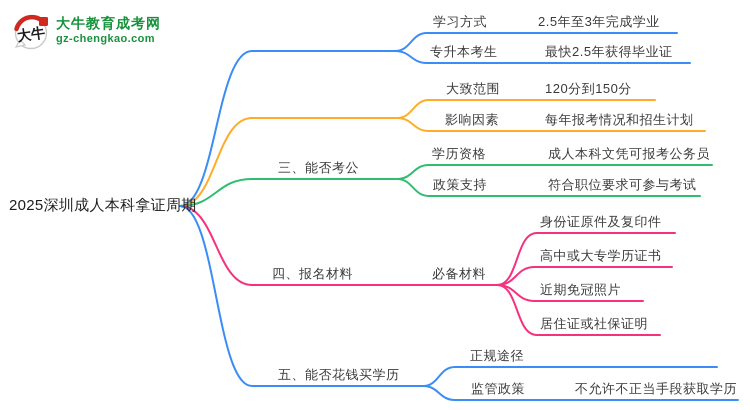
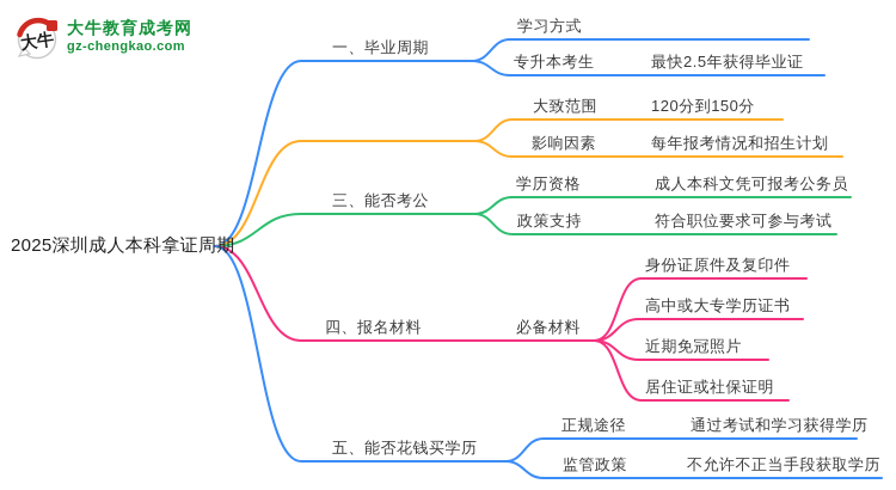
  大牛教育成考网
  gz-chengkao.com
  2025深圳成人本科拿证周期
+ 一、毕业周期
  三、能否考公
  四、报名材料
  五、能否花钱买学历
  学习方式
  专升本考生
  大致范围
  影响因素
  学历资格
  政策支持
  必备材料
  正规途径
  监管政策
- 2.5年至3年完成学业
  最快2.5年获得毕业证
  120分到150分
  每年报考情况和招生计划
  成人本科文凭可报考公务员
  符合职位要求可参与考试
  身份证原件及复印件
  高中或大专学历证书
  近期免冠照片
  居住证或社保证明
+ 通过考试和学习获得学历
  不允许不正当手段获取学历
